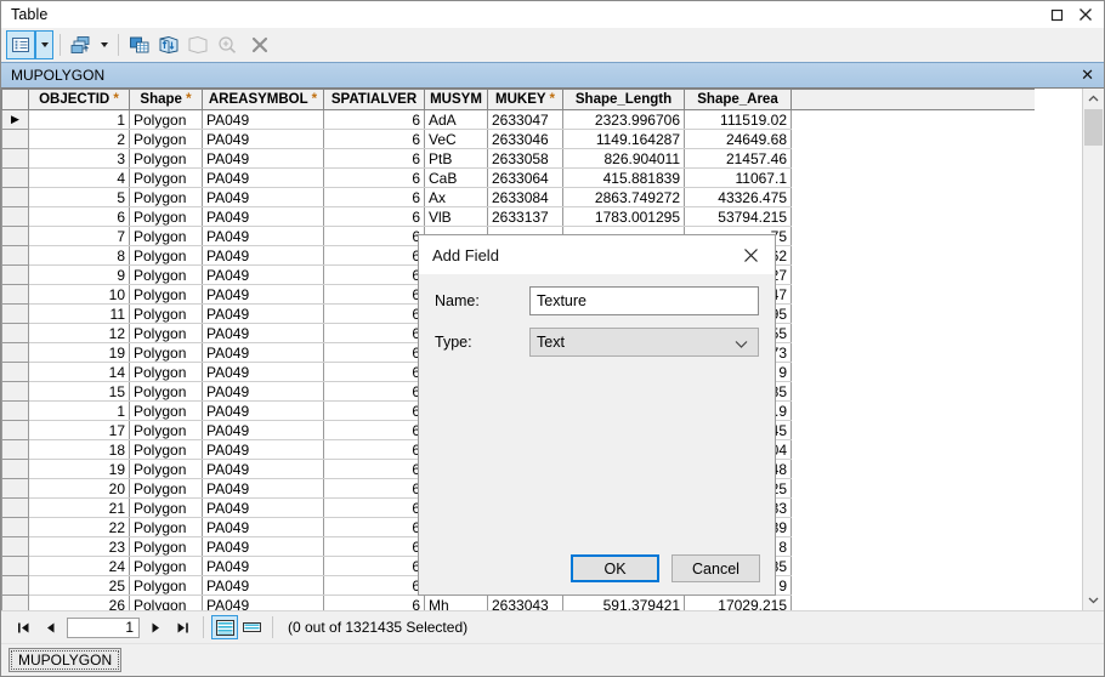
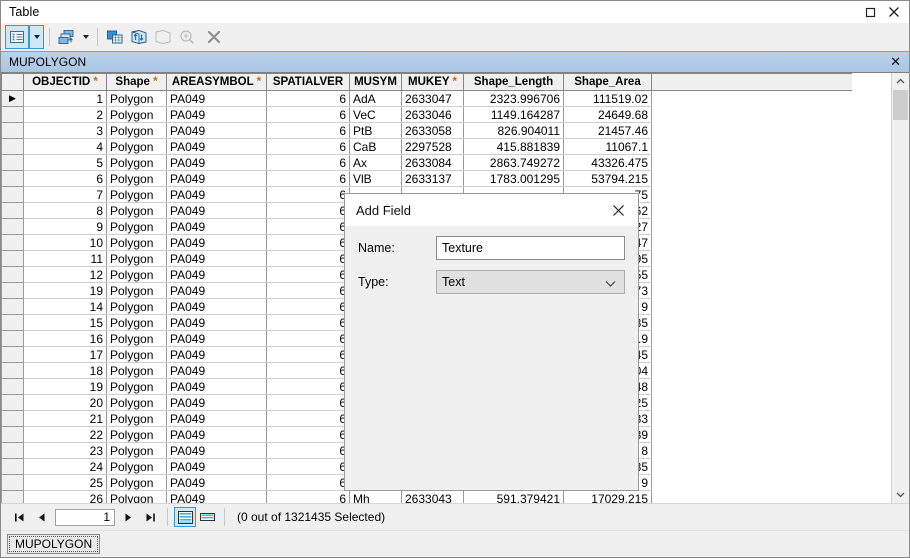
  Table
  MUPOLYGON
  ✕
  	OBJECTID *	Shape *	AREASYMBOL *	SPATIALVER	MUSYM	MUKEY *	Shape_Length	Shape_Area
  ▶	1	Polygon	PA049	6	AdA	2633047	2323.996706	111519.02
  	2	Polygon	PA049	6	VeC	2633046	1149.164287	24649.68
  	3	Polygon	PA049	6	PtB	2633058	826.904011	21457.46
- 	4	Polygon	PA049	6	CaB	2633064	415.881839	11067.1
+ 	4	Polygon	PA049	6	CaB	2297528	415.881839	11067.1
  	5	Polygon	PA049	6	Ax	2633084	2863.749272	43326.475
  	6	Polygon	PA049	6	VlB	2633137	1783.001295	53794.215
  	7	Polygon	PA049	6				5
  	8	Polygon	PA049	6				2
  	9	Polygon	PA049	6				7
  	10	Polygon	PA049	6				7
  	11	Polygon	PA049	6				5
  	12	Polygon	PA049	6				5
  	19	Polygon	PA049	6				3
  	14	Polygon	PA049	6				9
  	15	Polygon	PA049	6				5
- 	1	Polygon	PA049	6				.9
+ 	16	Polygon	PA049	6				.9
  	17	Polygon	PA049	6				5
  	18	Polygon	PA049	6				4
  	19	Polygon	PA049	6				8
  	20	Polygon	PA049	6				5
  	21	Polygon	PA049	6				3
  	22	Polygon	PA049	6				9
  	23	Polygon	PA049	6				8
  	24	Polygon	PA049	6				5
  	25	Polygon	PA049	6				9
  	26	Polygon	PA049	6	Mh	2633043	591.379421	17029.215
  1
  (0 out of 1321435 Selected)
  MUPOLYGON
  Add Field
  Name:
  Texture
  Type:
  Text
- OK
- Cancel
